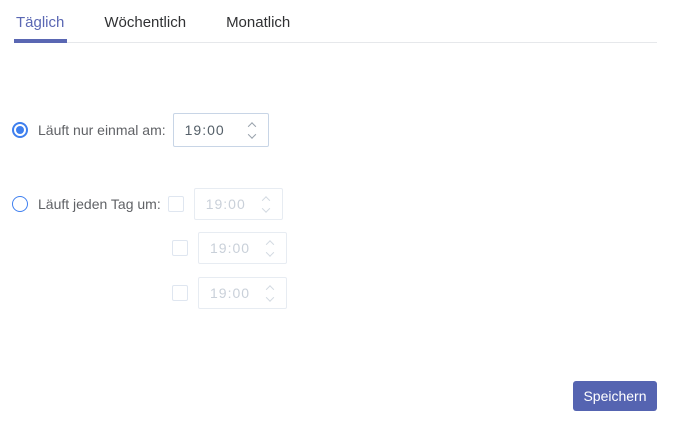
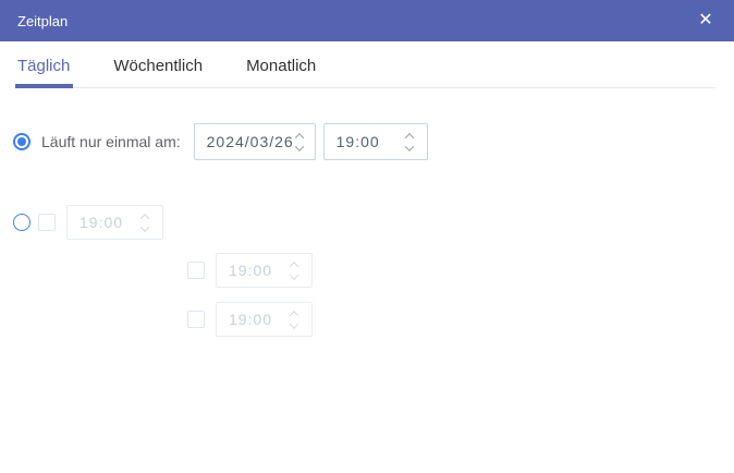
+ Zeitplan
+ ✕
  Täglich
  Wöchentlich
  Monatlich
  Läuft nur einmal am:
+ 2024/03/26
  19:00
- Läuft jeden Tag um:
  19:00
  19:00
  19:00
- Speichern
